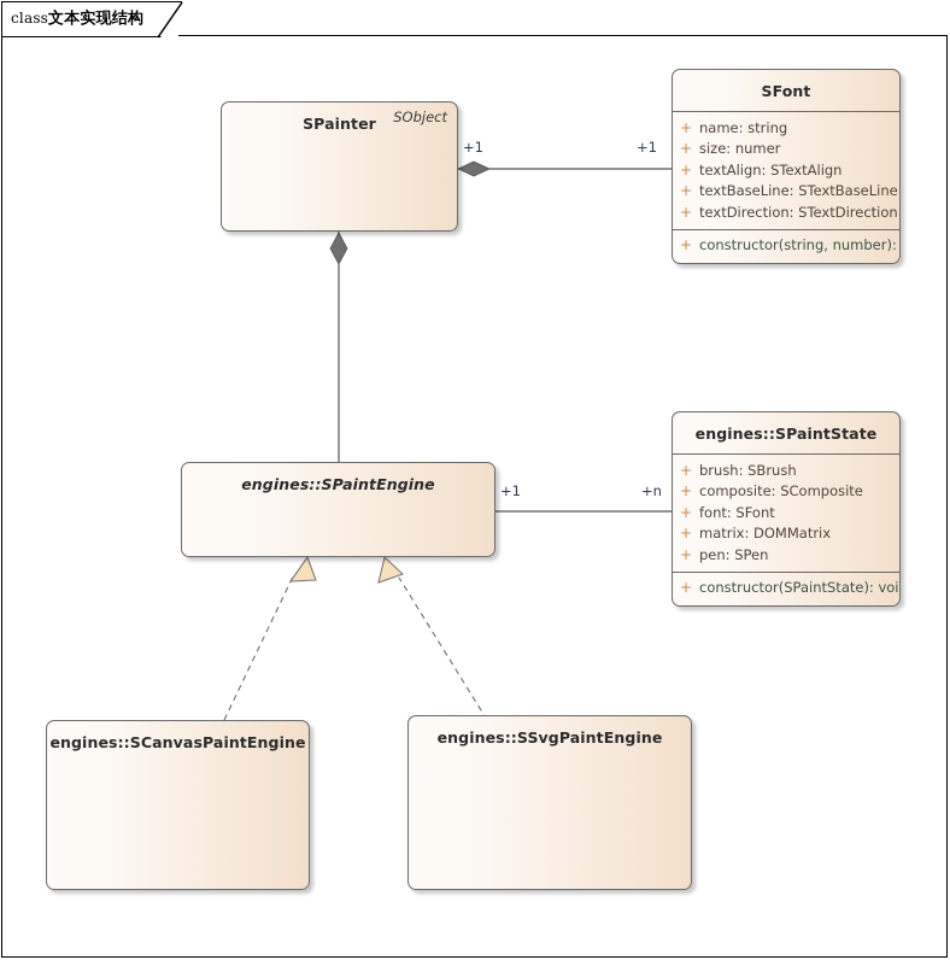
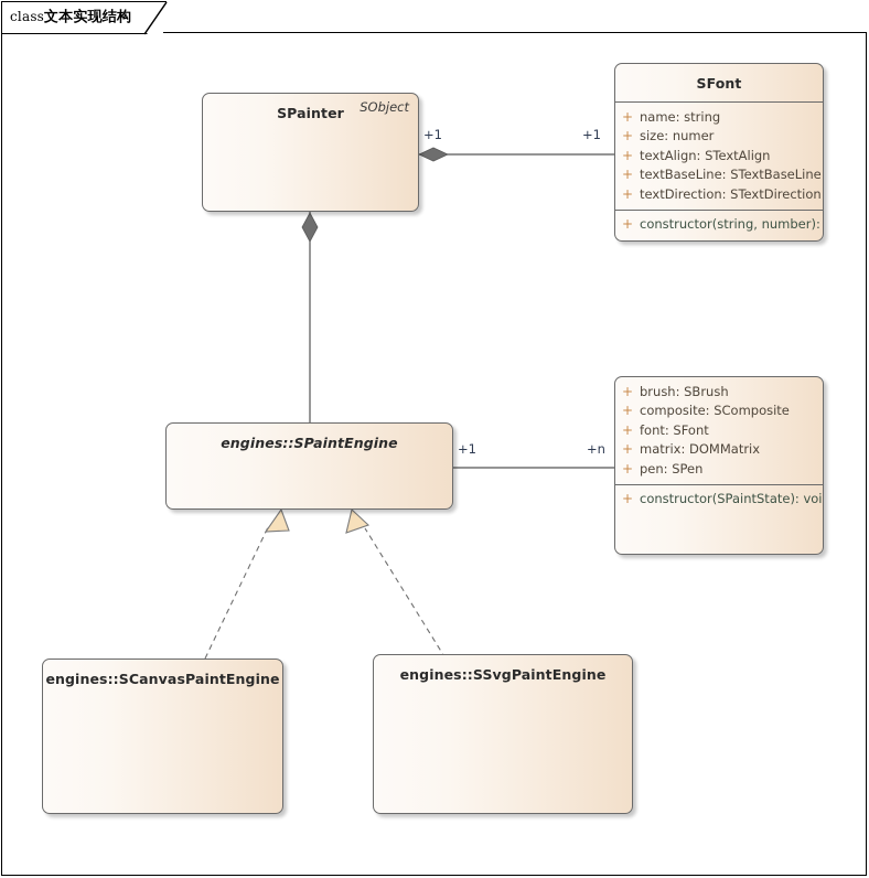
  class文本实现结构
  +1
  +1
  +1
  +n
  SObject
  SPainter
  SFont
  +
  name: string
  +
  size: numer
  +
  textAlign: STextAlign
  +
  textBaseLine: STextBaseLine
  +
  textDirection: STextDirection
  +
  constructor(string, number):
  engines::SPaintEngine
- engines::SPaintState
  +
  brush: SBrush
  +
  composite: SComposite
  +
  font: SFont
  +
  matrix: DOMMatrix
  +
  pen: SPen
  +
  constructor(SPaintState): voi
  engines::SCanvasPaintEngine
  engines::SSvgPaintEngine
